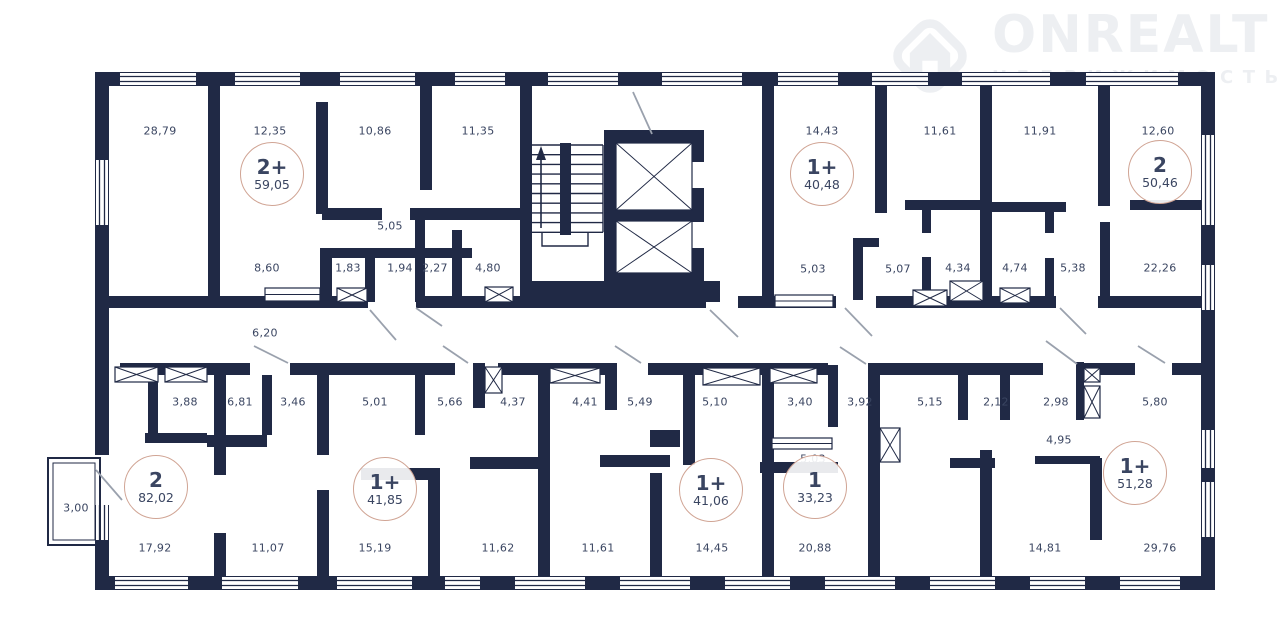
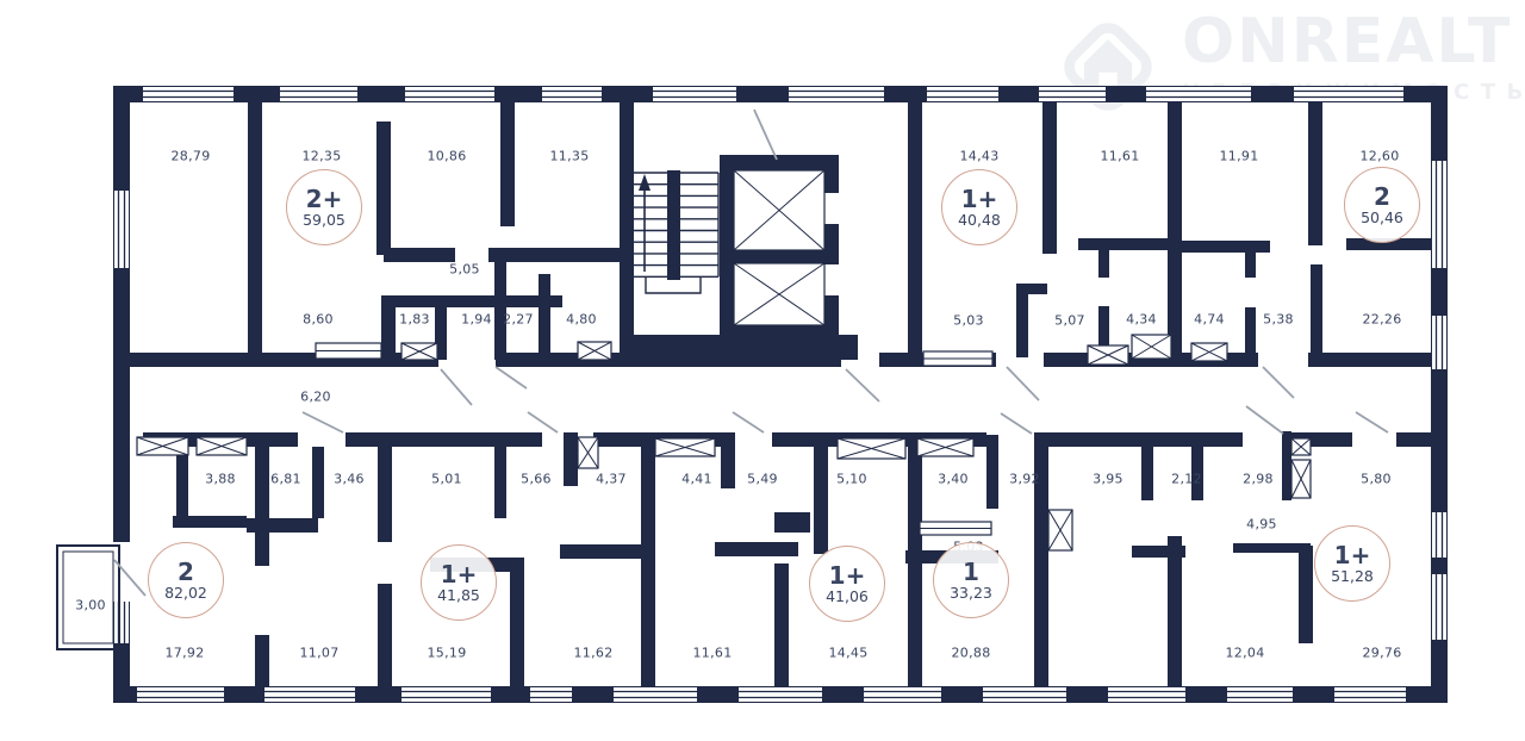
  28,79
  12,35
  10,86
  11,35
  14,43
  11,61
  11,91
  12,60
  5,05
  8,60
  1,83
  1,94
  2,27
  4,80
  5,03
  5,07
  4,34
  4,74
  5,38
  22,26
  6,20
  3,88
  6,81
  3,46
  5,01
  5,66
  4,37
  4,41
  5,49
  5,10
  3,40
  3,92
- 5,15
+ 3,95
  2,12
  2,98
  5,80
  4,95
  3,00
  17,92
  11,07
  15,19
  11,62
  11,61
  14,45
  20,88
- 14,81
+ 12,04
  29,76
  2+
  59,05
  1+
  40,48
  2
  50,46
  2
  82,02
  1+
  41,85
  1+
  41,06
  1
  33,23
  1+
  51,28
